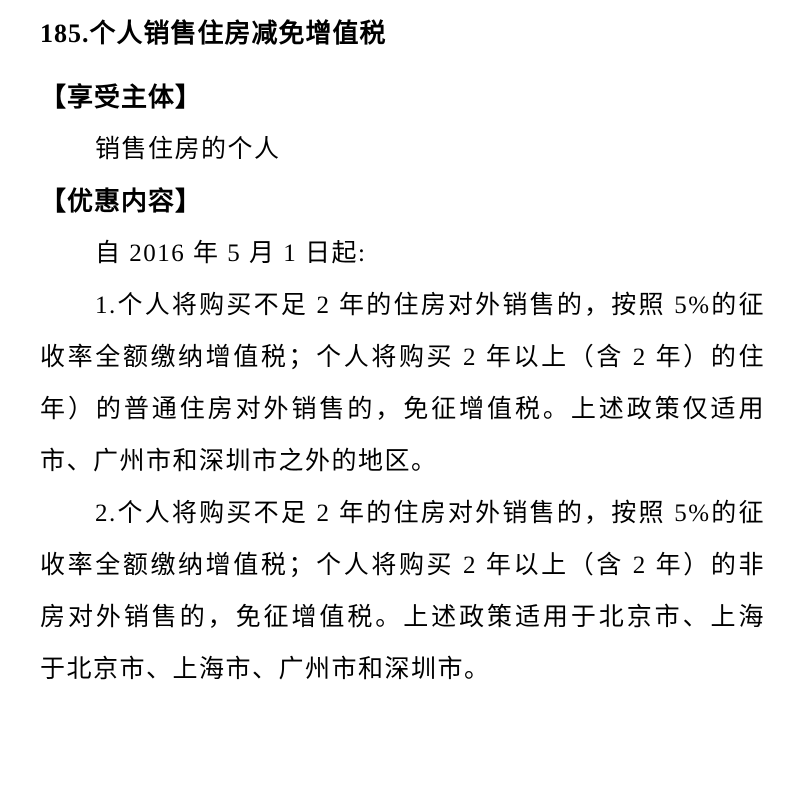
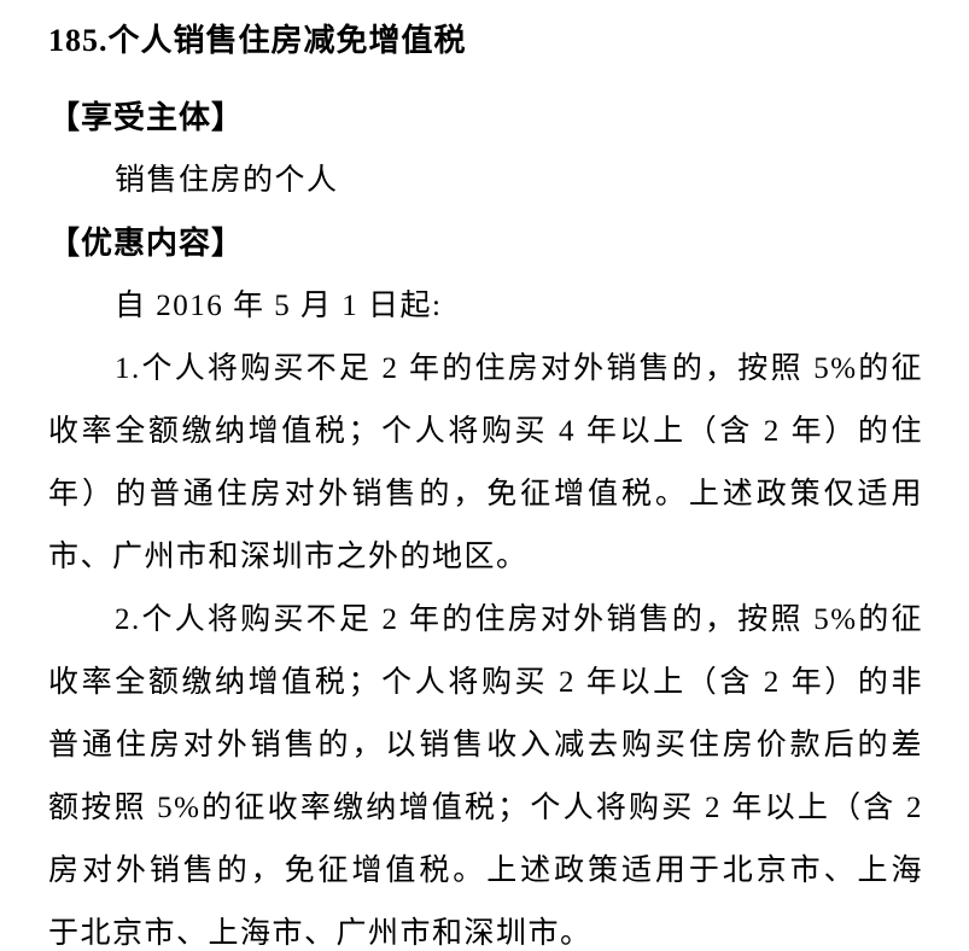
  185.个人销售住房减免增值税
  【享受主体】
  销售住房的个人
  【优惠内容】
  自 2016 年 5 月 1 日起:
  1.个人将购买不足 2 年的住房对外销售的，按照 5%的征
- 收率全额缴纳增值税；个人将购买 2 年以上（含 2 年）的住
+ 收率全额缴纳增值税；个人将购买 4 年以上（含 2 年）的住
  年）的普通住房对外销售的，免征增值税。上述政策仅适用
  市、广州市和深圳市之外的地区。
  2.个人将购买不足 2 年的住房对外销售的，按照 5%的征
  收率全额缴纳增值税；个人将购买 2 年以上（含 2 年）的非
+ 普通住房对外销售的，以销售收入减去购买住房价款后的差
+ 额按照 5%的征收率缴纳增值税；个人将购买 2 年以上（含 2
  房对外销售的，免征增值税。上述政策适用于北京市、上海
  于北京市、上海市、广州市和深圳市。
